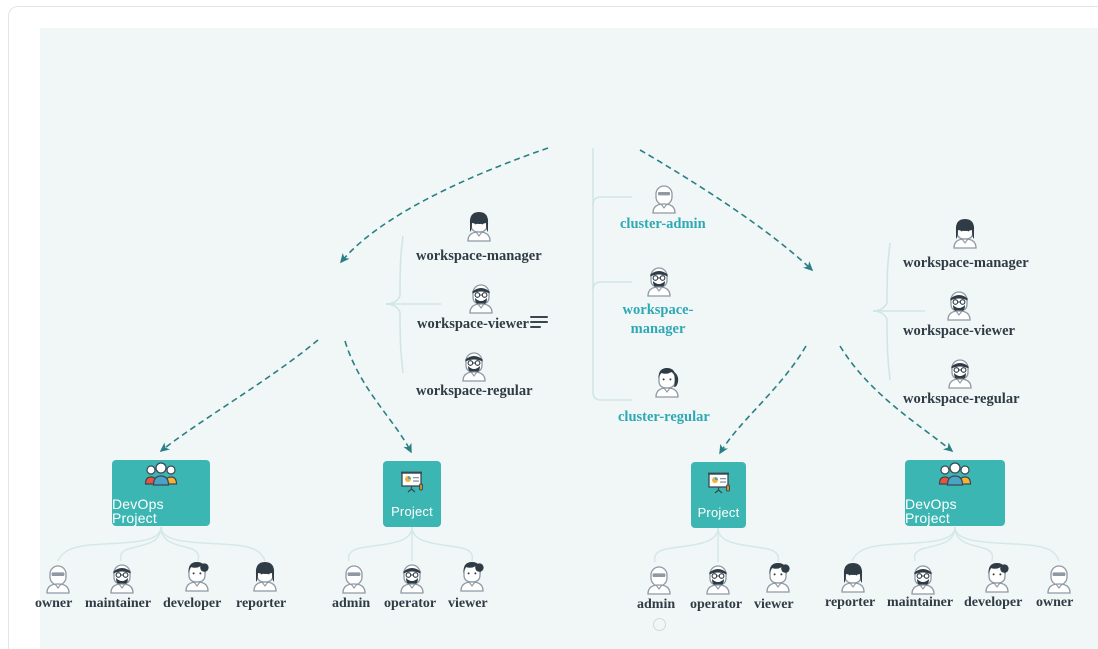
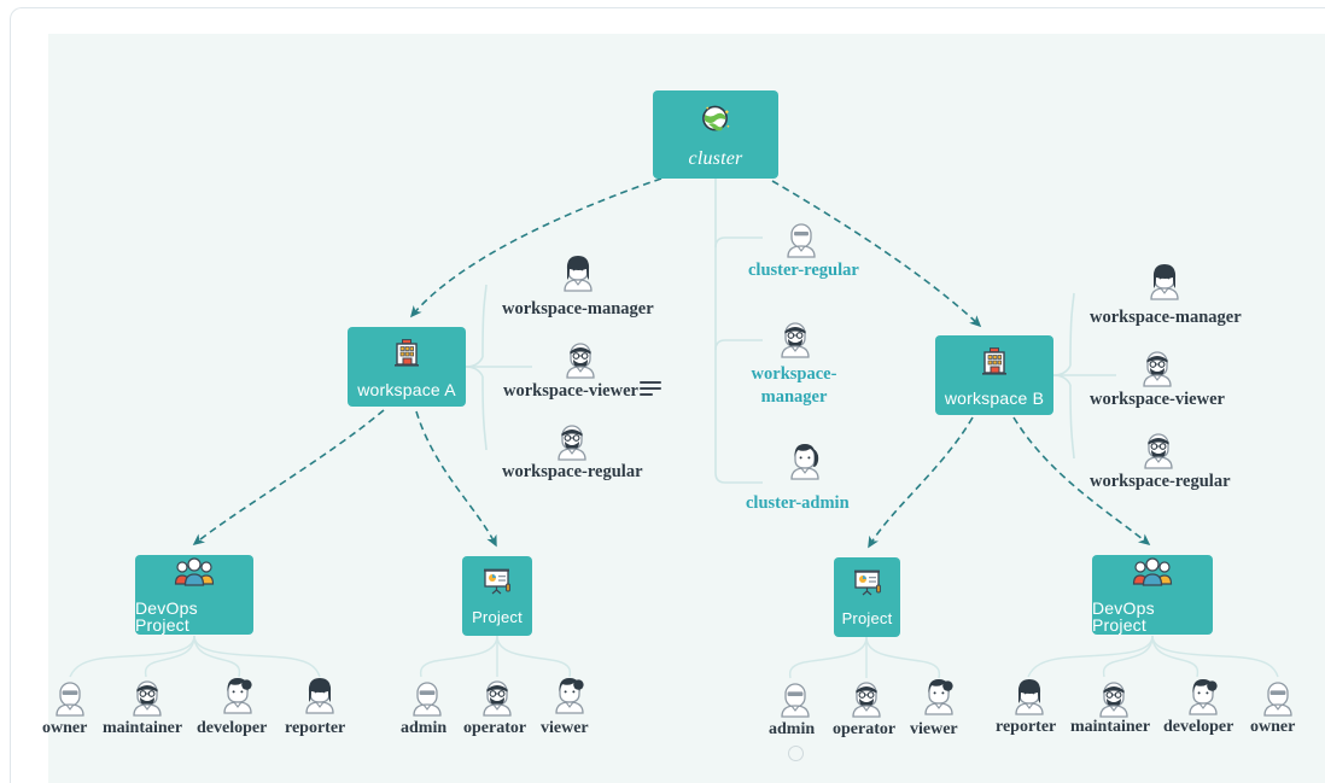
+ cluster
+ workspace A
+ workspace B
  DevOps Project
  Project
  Project
  DevOps Project
- cluster-admin
+ cluster-regular
  workspace-
  manager
- cluster-regular
+ cluster-admin
  workspace-manager
  workspace-viewer
  workspace-regular
  workspace-manager
  workspace-viewer
  workspace-regular
  owner
  maintainer
  developer
  reporter
  admin
  operator
  viewer
  admin
  operator
  viewer
  reporter
  maintainer
  developer
  owner
